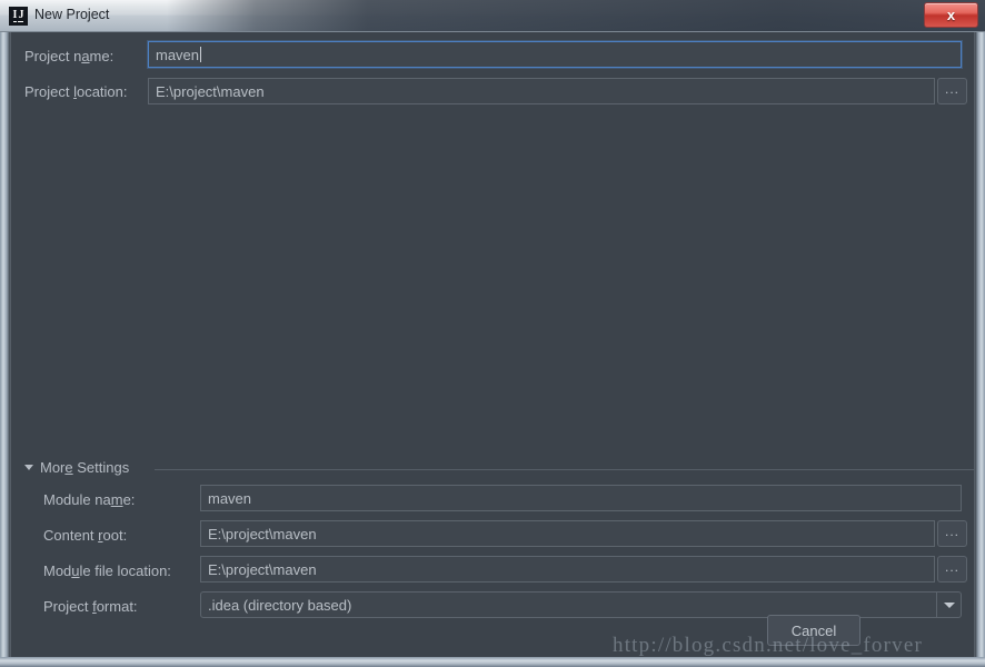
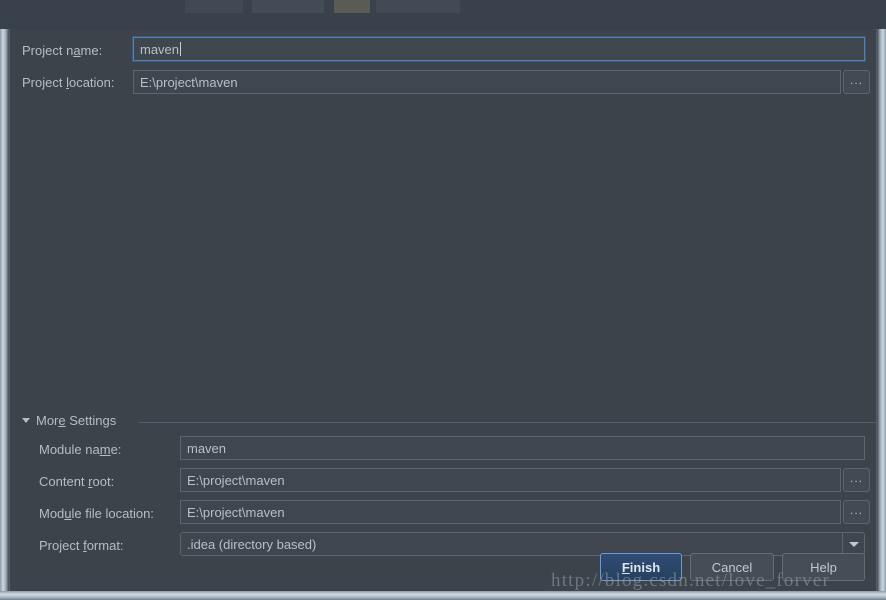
- I
- J
- New Project
- x
  Project name:
  maven
  Project location:
  E:\project\maven
  ...
  More Settings
  Module name:
  maven
  Content root:
  E:\project\maven
  ...
  Module file location:
  E:\project\maven
  ...
  Project format:
  .idea (directory based)
+ Finish
  Cancel
+ Help
  http://blog.csdn.net/love_forver
